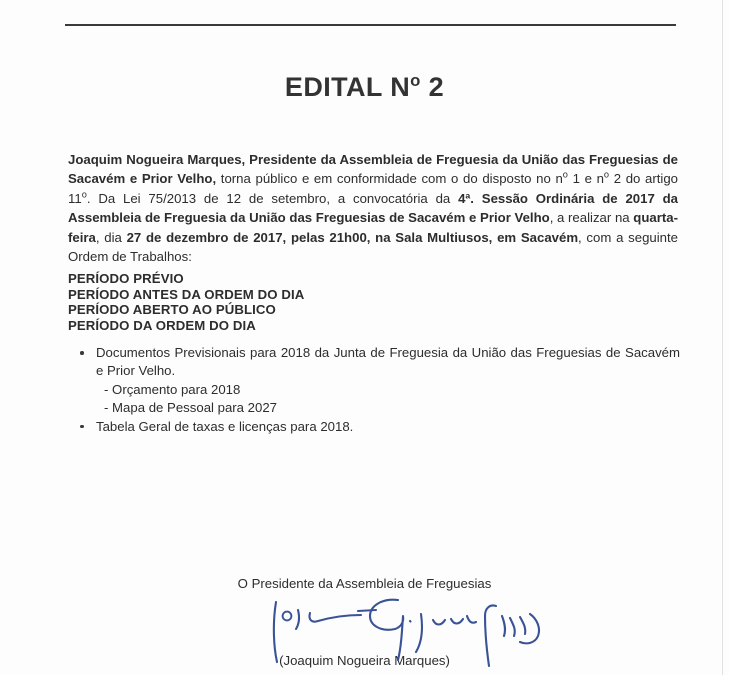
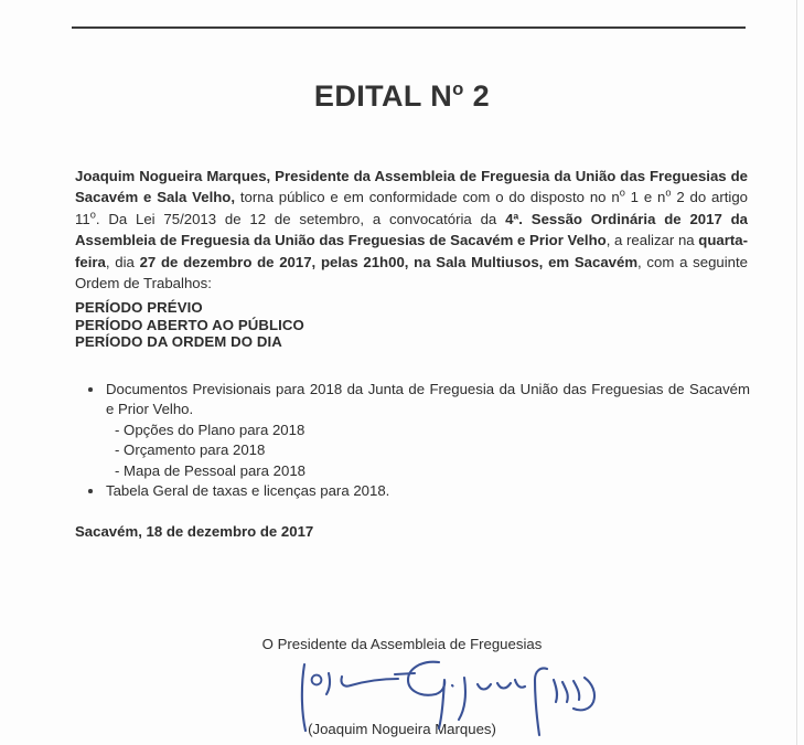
  EDITAL No 2
- Joaquim Nogueira Marques, Presidente da Assembleia de Freguesia da União das Freguesias de Sacavém e Prior Velho, torna público e em conformidade com o do disposto no no 1 e no 2 do artigo 11o. Da Lei 75/2013 de 12 de setembro, a convocatória da 4ª. Sessão Ordinária de 2017 da Assembleia de Freguesia da União das Freguesias de Sacavém e Prior Velho, a realizar na quarta-feira, dia 27 de dezembro de 2017, pelas 21h00, na Sala Multiusos, em Sacavém, com a seguinte Ordem de Trabalhos:
+ Joaquim Nogueira Marques, Presidente da Assembleia de Freguesia da União das Freguesias de Sacavém e Sala Velho, torna público e em conformidade com o do disposto no no 1 e no 2 do artigo 11o. Da Lei 75/2013 de 12 de setembro, a convocatória da 4ª. Sessão Ordinária de 2017 da Assembleia de Freguesia da União das Freguesias de Sacavém e Prior Velho, a realizar na quarta-feira, dia 27 de dezembro de 2017, pelas 21h00, na Sala Multiusos, em Sacavém, com a seguinte Ordem de Trabalhos:
  PERÍODO PRÉVIO
- PERÍODO ANTES DA ORDEM DO DIA
  PERÍODO ABERTO AO PÚBLICO
  PERÍODO DA ORDEM DO DIA
  Documentos Previsionais para 2018 da Junta de Freguesia da União das Freguesias de Sacavém e Prior Velho.
+ - Opções do Plano para 2018
  - Orçamento para 2018
- - Mapa de Pessoal para 2027
+ - Mapa de Pessoal para 2018
  Tabela Geral de taxas e licenças para 2018.
+ Sacavém, 18 de dezembro de 2017
  O Presidente da Assembleia de Freguesias
  (Joaquim Nogueira Marques)
